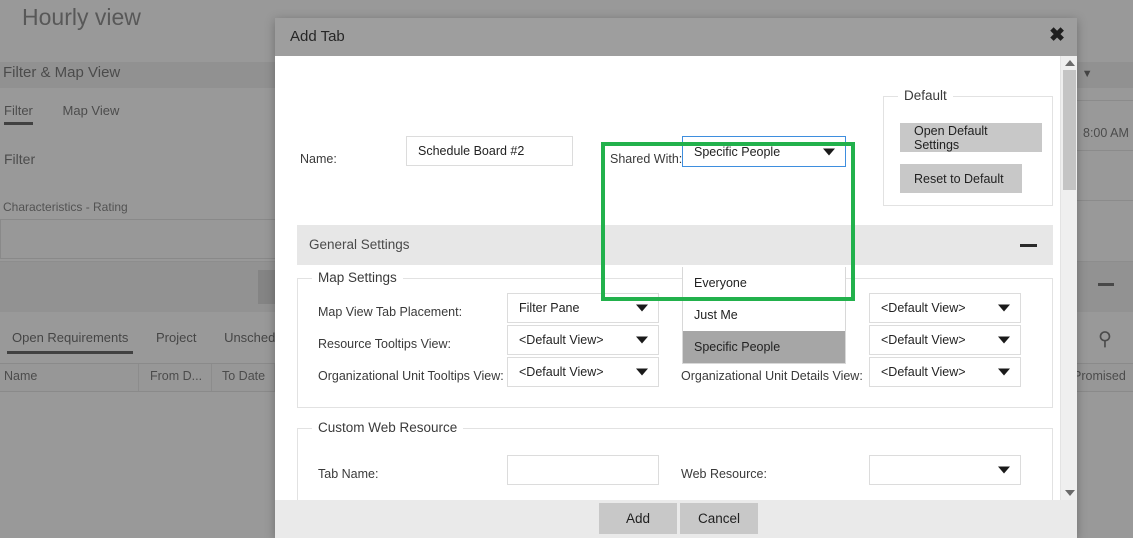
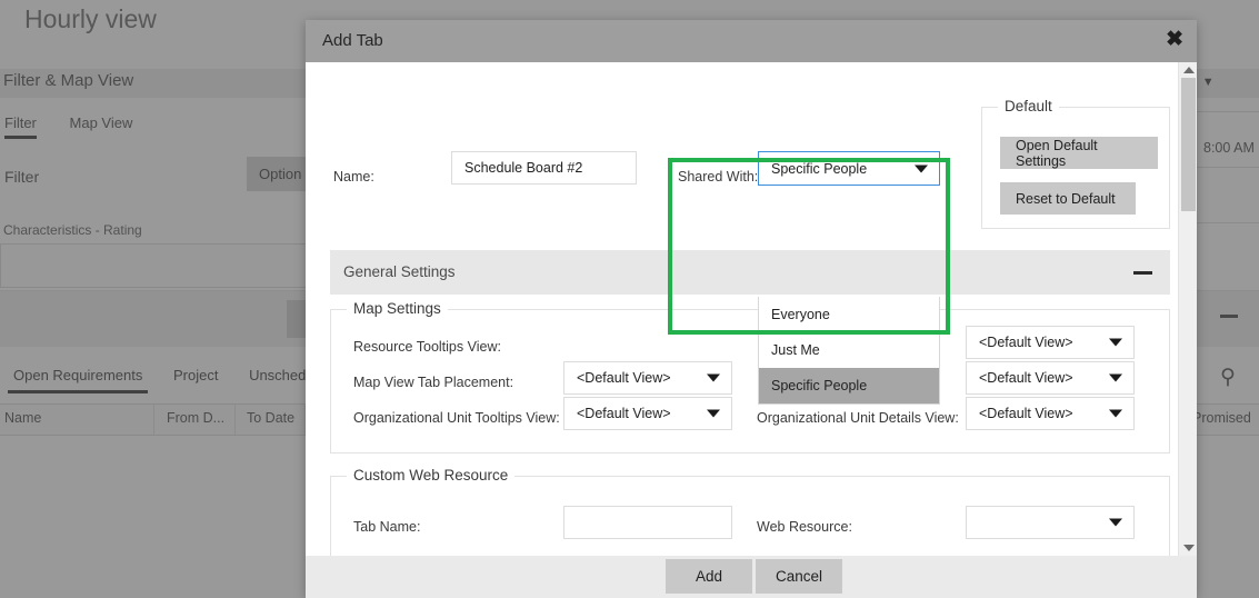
  Hourly view
  Filter & Map View
  Filter Map View
  Filter
+ Option
  Characteristics - Rating
  Open Requirements Project Unsched
  Name
  From D...
  To Date
  Promised
  ⚲
  8:00 AM
  Add Tab
  ✖
  Name:
  Schedule Board #2
  Shared With:
  Specific People
  Default
  Open Default Settings
  Reset to Default
  General Settings
  Map Settings
- Map View Tab Placement:
+ Resource Tooltips View:
- Filter Pane
- Resource Tooltips View:
+ Map View Tab Placement:
  <Default View>
  Organizational Unit Tooltips View:
  <Default View>
  <Default View>
  <Default View>
  Organizational Unit Details View:
  <Default View>
  Custom Web Resource
  Tab Name:
  Web Resource:
  Everyone
  Just Me
  Specific People
  Add
  Cancel
